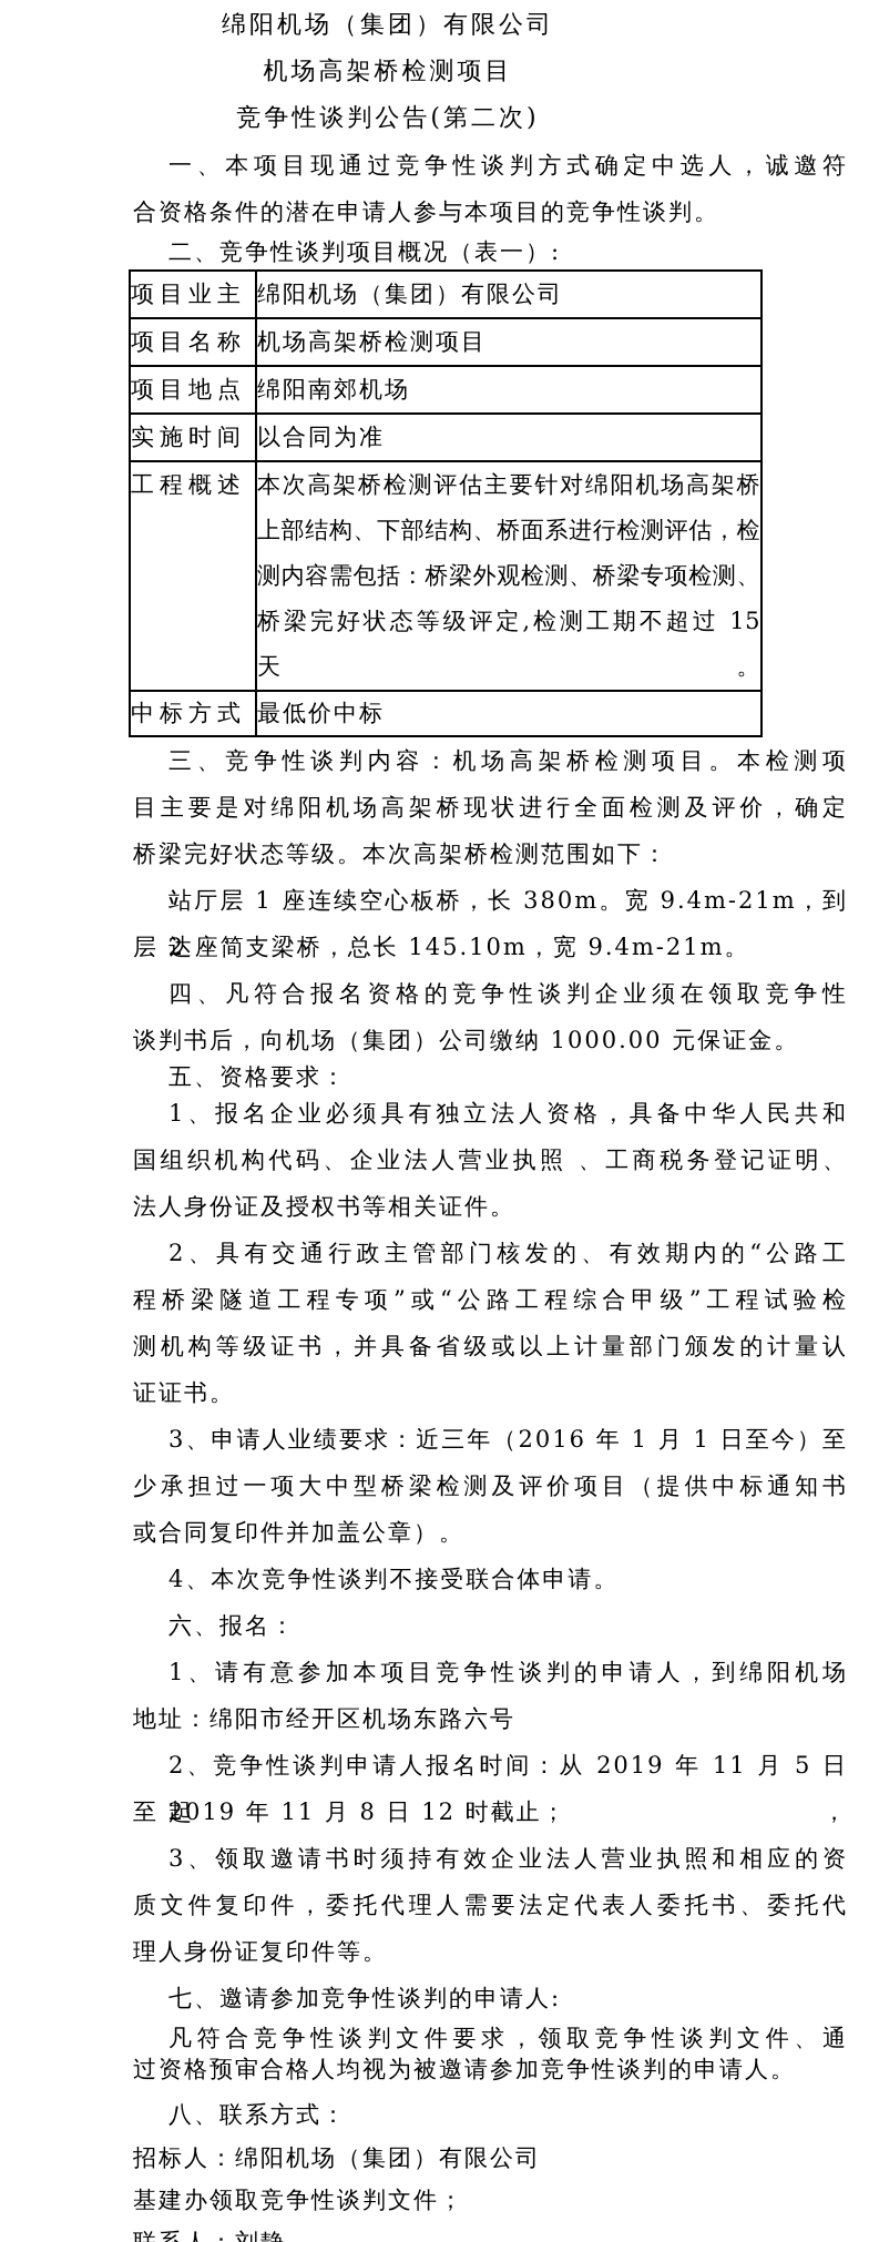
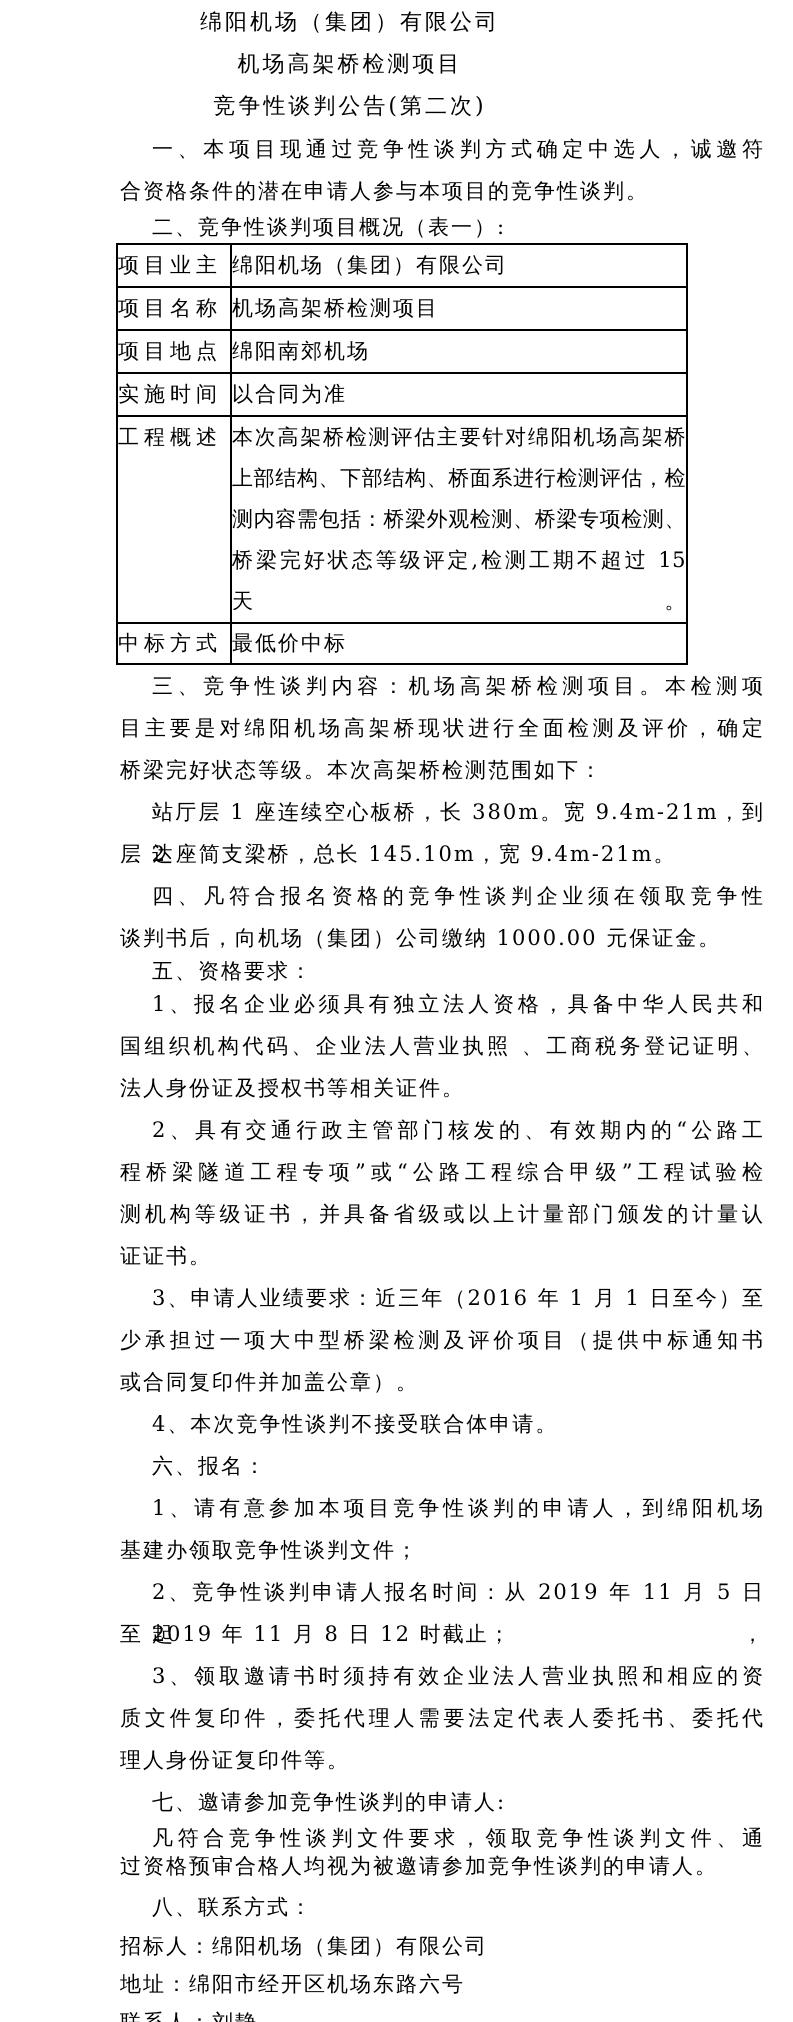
  绵阳机场（集团）有限公司
  机场高架桥检测项目
  竞争性谈判公告(第二次)
  一、本项目现通过竞争性谈判方式确定中选人，诚邀符
  合资格条件的潜在申请人参与本项目的竞争性谈判。
  二、竞争性谈判项目概况（表一）:
  项目业主	绵阳机场（集团）有限公司
  项目名称	机场高架桥检测项目
  项目地点	绵阳南郊机场
  实施时间	以合同为准
  工程概述	本次高架桥检测评估主要针对绵阳机场高架桥 上部结构、下部结构、桥面系进行检测评估，检 测内容需包括：桥梁外观检测、桥梁专项检测、 桥梁完好状态等级评定,检测工期不超过 15 天。
  中标方式	最低价中标
  三、竞争性谈判内容：机场高架桥检测项目。本检测项
  目主要是对绵阳机场高架桥现状进行全面检测及评价，确定
  桥梁完好状态等级。本次高架桥检测范围如下：
  站厅层 1 座连续空心板桥，长 380m。宽 9.4m-21m，到达
  层 2 座简支梁桥，总长 145.10m，宽 9.4m-21m。
  四、凡符合报名资格的竞争性谈判企业须在领取竞争性
  谈判书后，向机场（集团）公司缴纳 1000.00 元保证金。
  五、资格要求：
  1、报名企业必须具有独立法人资格，具备中华人民共和
  国组织机构代码、企业法人营业执照 、工商税务登记证明、
  法人身份证及授权书等相关证件。
  2、具有交通行政主管部门核发的、有效期内的“公路工
  程桥梁隧道工程专项”或“公路工程综合甲级”工程试验检
  测机构等级证书，并具备省级或以上计量部门颁发的计量认
  证证书。
  3、申请人业绩要求：近三年（2016 年 1 月 1 日至今）至
  少承担过一项大中型桥梁检测及评价项目（提供中标通知书
  或合同复印件并加盖公章）。
  4、本次竞争性谈判不接受联合体申请。
  六、报名：
  1、请有意参加本项目竞争性谈判的申请人，到绵阳机场
- 地址：绵阳市经开区机场东路六号
+ 基建办领取竞争性谈判文件；
  2、竞争性谈判申请人报名时间：从 2019 年 11 月 5 日起，
  至 2019 年 11 月 8 日 12 时截止；
  3、领取邀请书时须持有效企业法人营业执照和相应的资
  质文件复印件，委托代理人需要法定代表人委托书、委托代
  理人身份证复印件等。
  七、邀请参加竞争性谈判的申请人:
  凡符合竞争性谈判文件要求，领取竞争性谈判文件、通
  过资格预审合格人均视为被邀请参加竞争性谈判的申请人。
  八、联系方式：
  招标人：绵阳机场（集团）有限公司
- 基建办领取竞争性谈判文件；
+ 地址：绵阳市经开区机场东路六号
